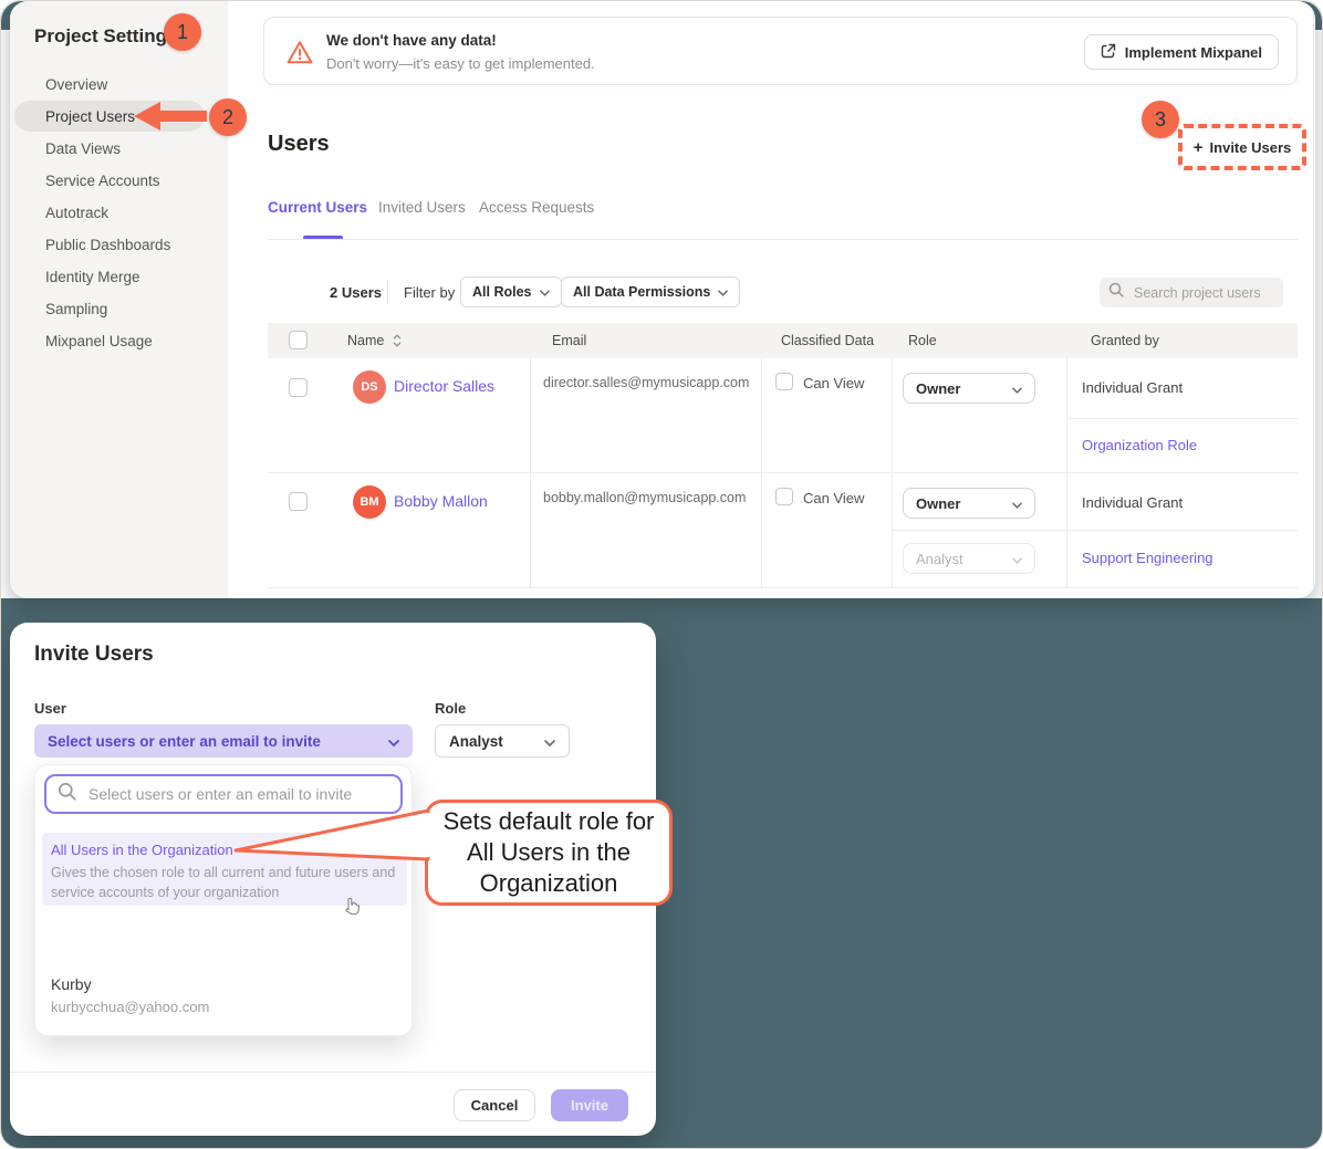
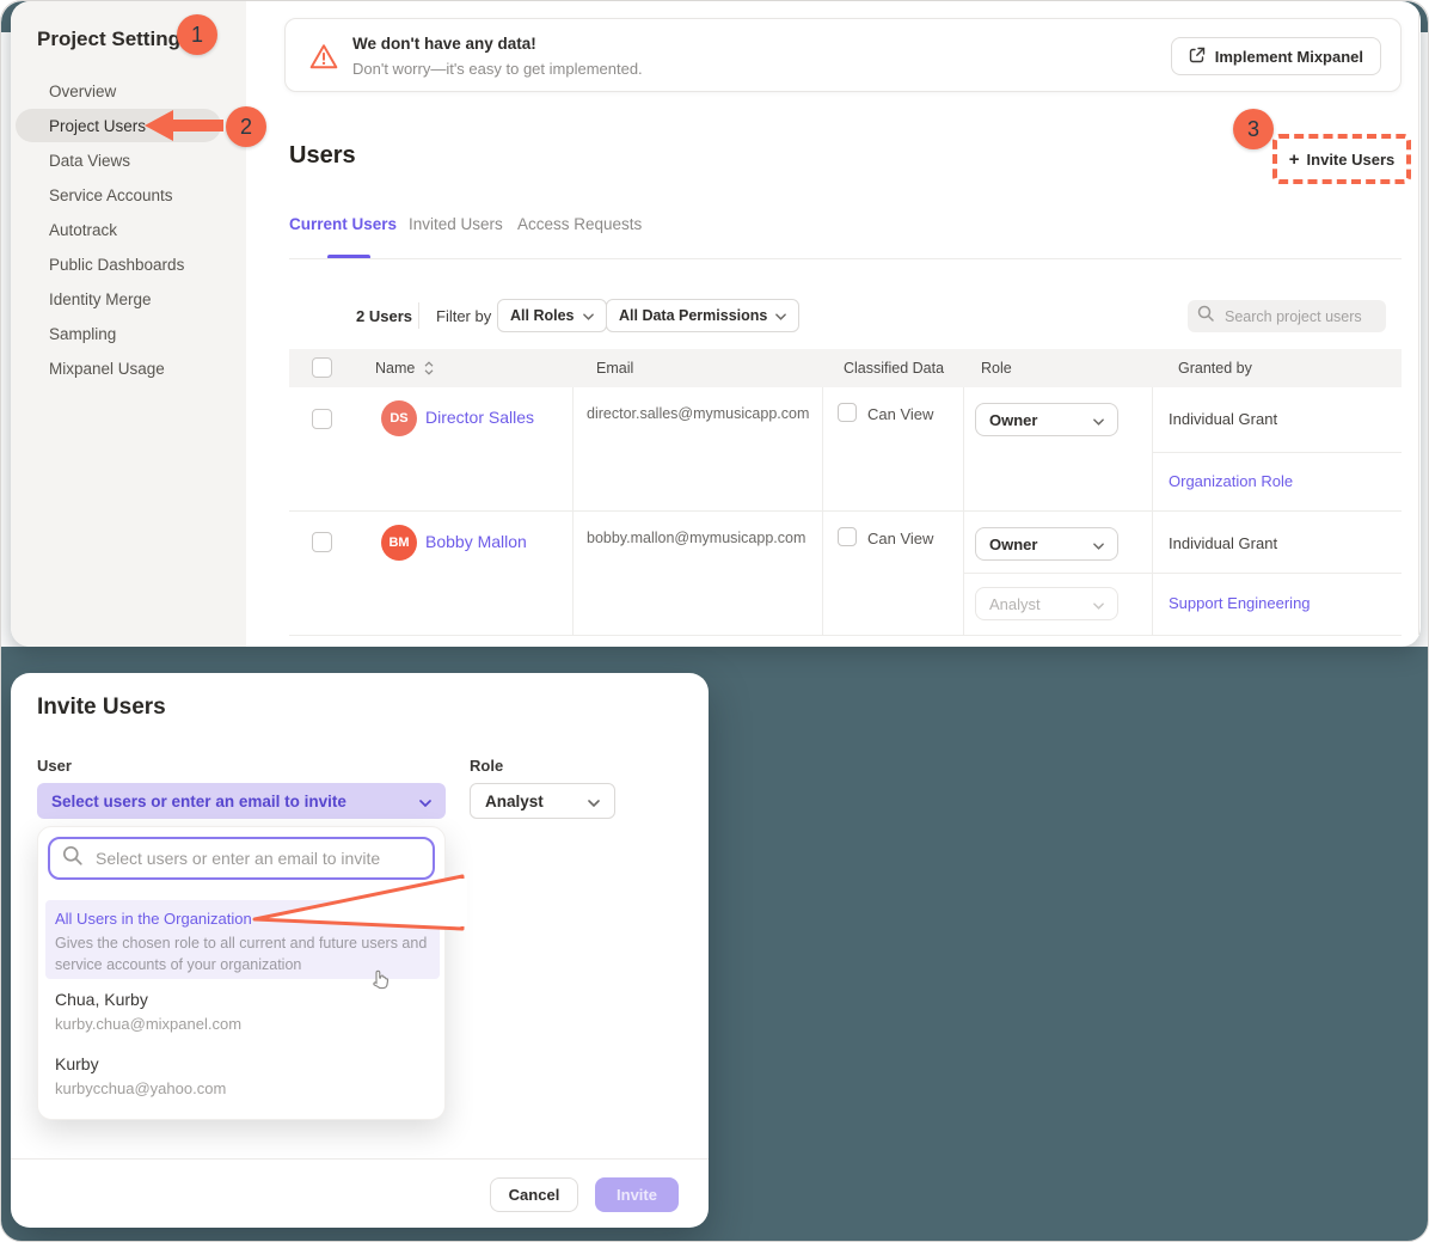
  Project Setting
  Overview
  Project Users
  Data Views
  Service Accounts
  Autotrack
  Public Dashboards
  Identity Merge
  Sampling
  Mixpanel Usage
  We don't have any data!
  Don't worry—it's easy to get implemented.
  Implement Mixpanel
  Users
  +
  Invite Users
  Current Users
  Invited Users
  Access Requests
  2 Users
  Filter by
  All Roles
  All Data Permissions
  Search project users
  Name
  Email
  Classified Data
  Role
  Granted by
  DS
  Director Salles
  director.salles@mymusicapp.com
  Can View
  Owner
  Individual Grant
  Organization Role
  BM
  Bobby Mallon
  bobby.mallon@mymusicapp.com
  Can View
  Owner
  Individual Grant
  Analyst
  Support Engineering
  Invite Users
  User
  Role
  Select users or enter an email to invite
  Analyst
  Select users or enter an email to invite
  All Users in the Organization
  Gives the chosen role to all current and future users and service accounts of your organization
+ Chua, Kurby
+ kurby.chua@mixpanel.com
  Kurby
  kurbycchua@yahoo.com
  Cancel
  Invite
- Sets default role for All Users in the Organization
  1
  2
  3
